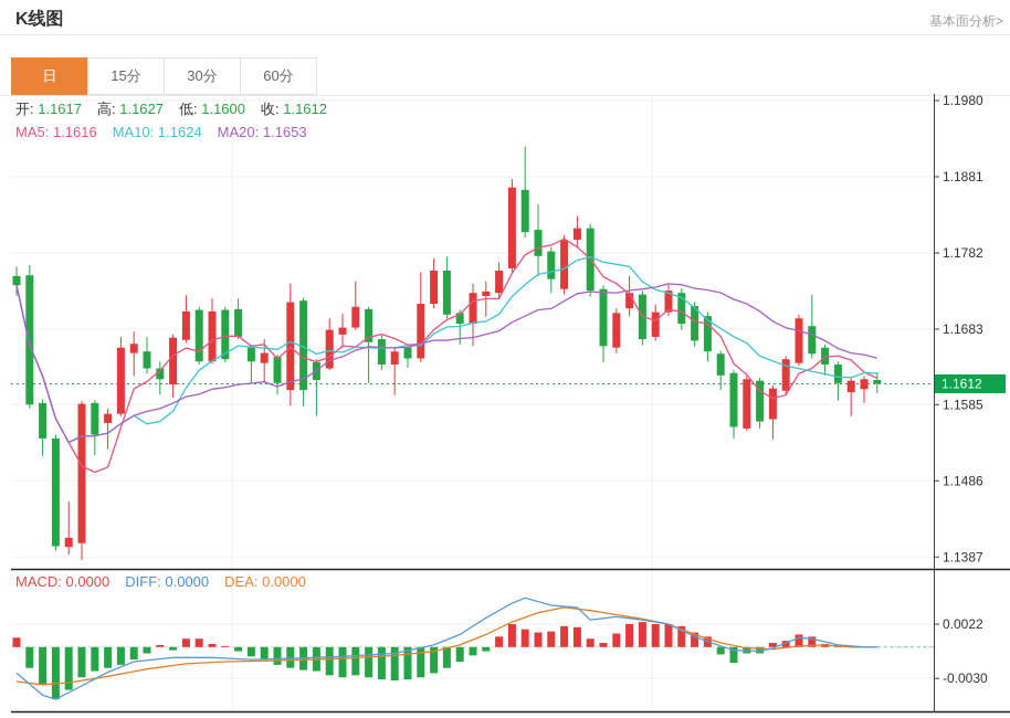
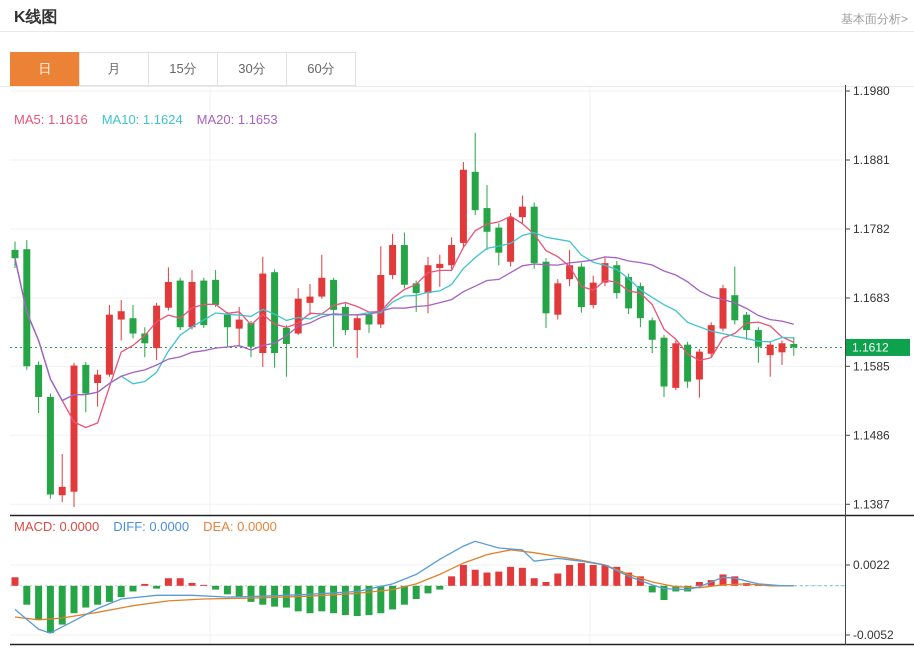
  1.1980
  1.1881
  1.1782
  1.1683
  1.1585
  1.1486
  1.1387
  0.0022
- -0.0030
+ -0.0052
  1.1612
  K线图
  基本面分析>
  日
+ 月
  15分
  30分
  60分
- 开: 1.1617 高: 1.1627 低: 1.1600 收: 1.1612
  MA5: 1.1616 MA10: 1.1624 MA20: 1.1653
  MACD: 0.0000 DIFF: 0.0000 DEA: 0.0000
